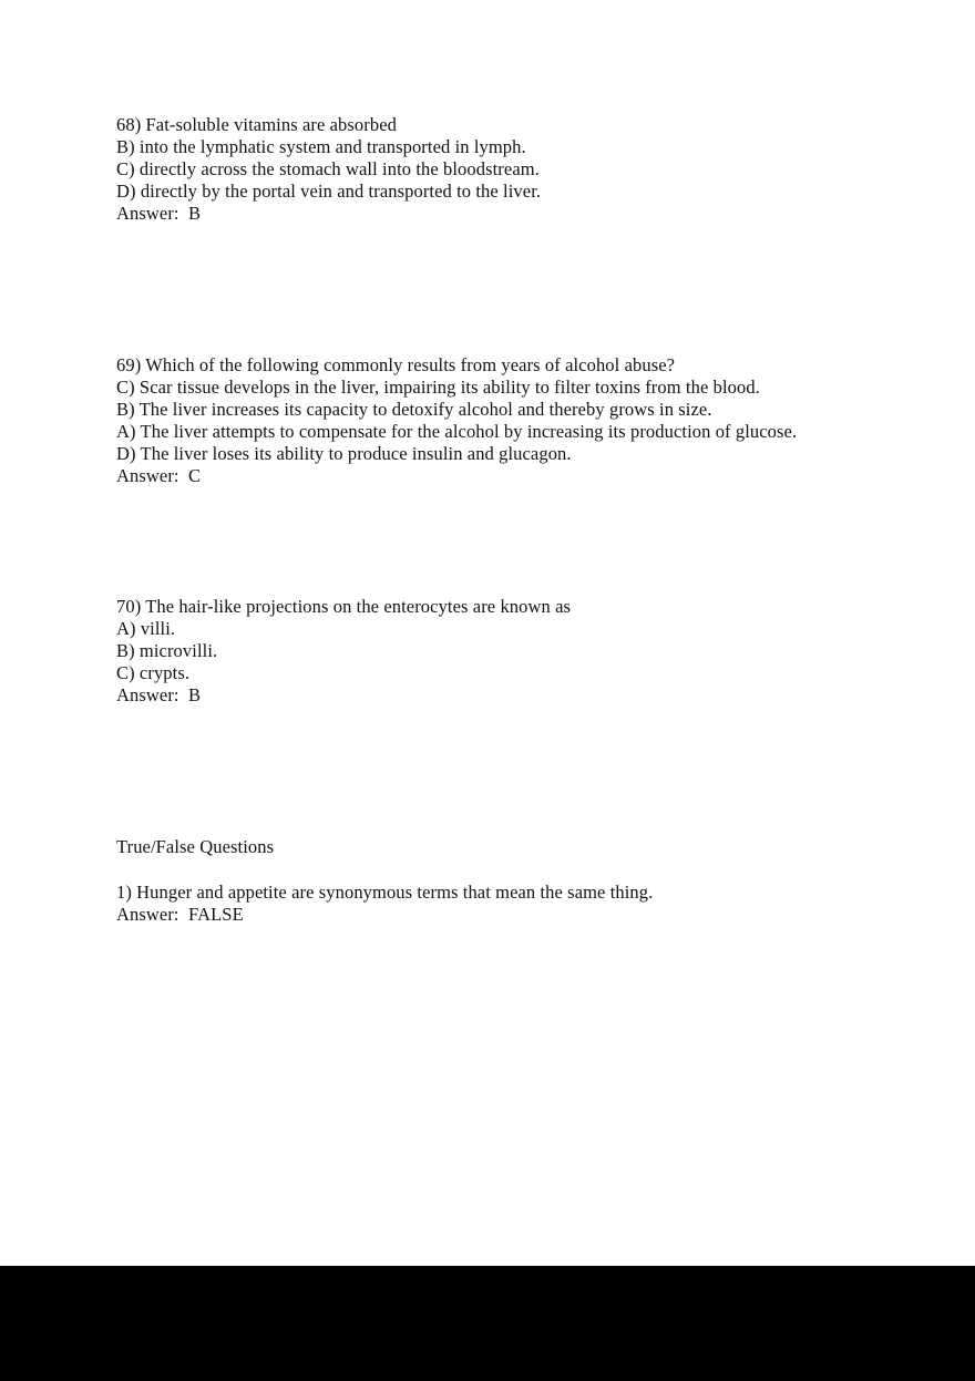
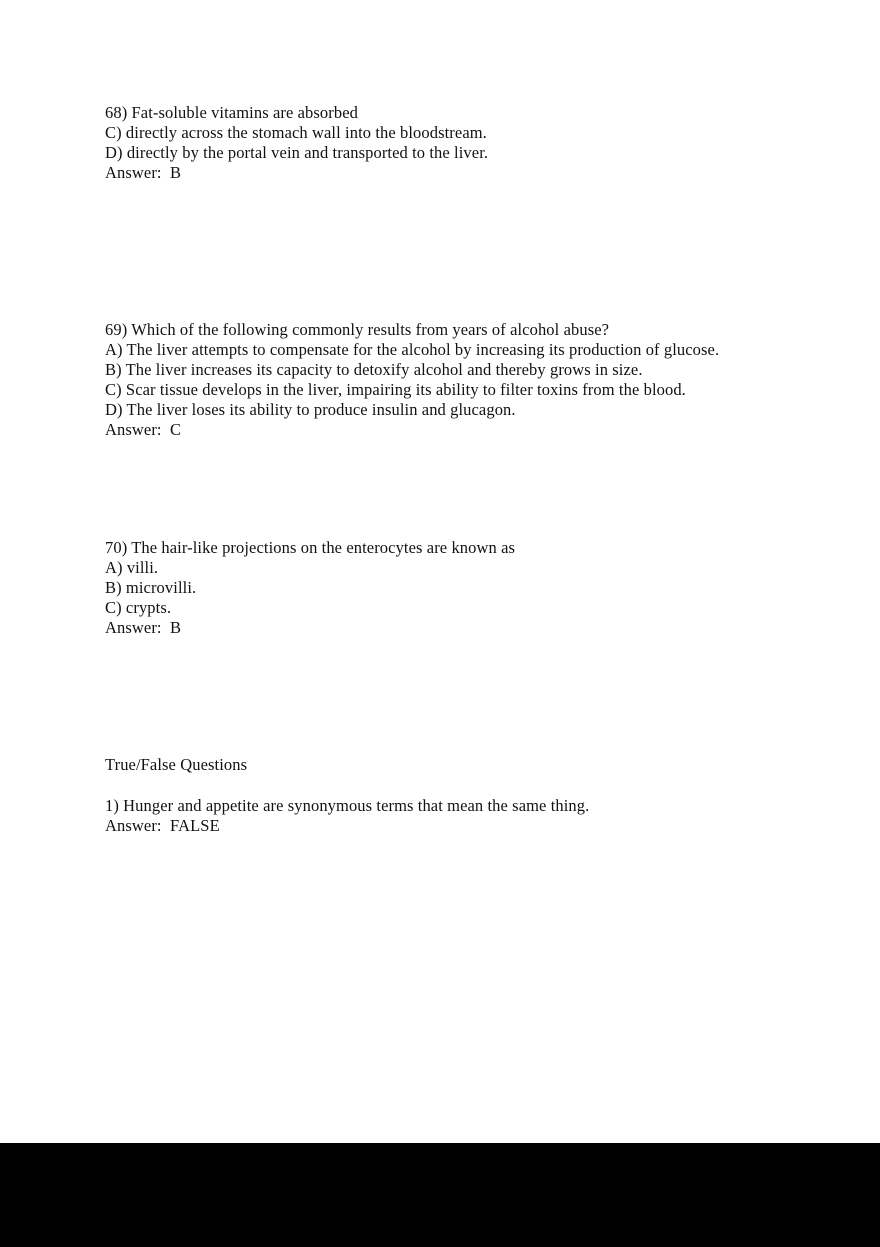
  68) Fat-soluble vitamins are absorbed
- B) into the lymphatic system and transported in lymph.
  C) directly across the stomach wall into the bloodstream.
  D) directly by the portal vein and transported to the liver.
  Answer: B
  69) Which of the following commonly results from years of alcohol abuse?
- C) Scar tissue develops in the liver, impairing its ability to filter toxins from the blood.
+ A) The liver attempts to compensate for the alcohol by increasing its production of glucose.
  B) The liver increases its capacity to detoxify alcohol and thereby grows in size.
- A) The liver attempts to compensate for the alcohol by increasing its production of glucose.
+ C) Scar tissue develops in the liver, impairing its ability to filter toxins from the blood.
  D) The liver loses its ability to produce insulin and glucagon.
  Answer: C
  70) The hair-like projections on the enterocytes are known as
  A) villi.
  B) microvilli.
  C) crypts.
  Answer: B
  True/False Questions
  1) Hunger and appetite are synonymous terms that mean the same thing.
  Answer: FALSE
